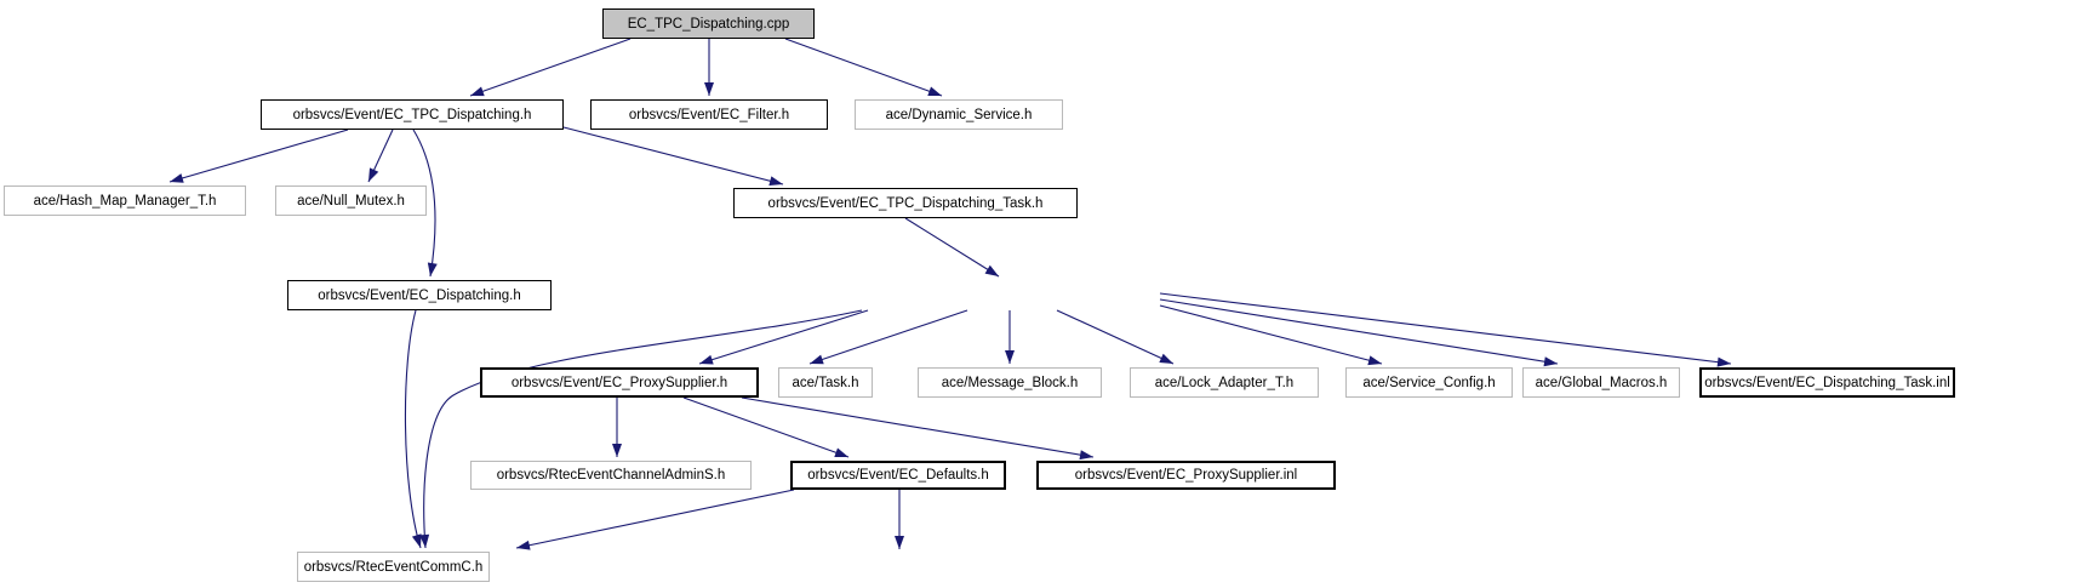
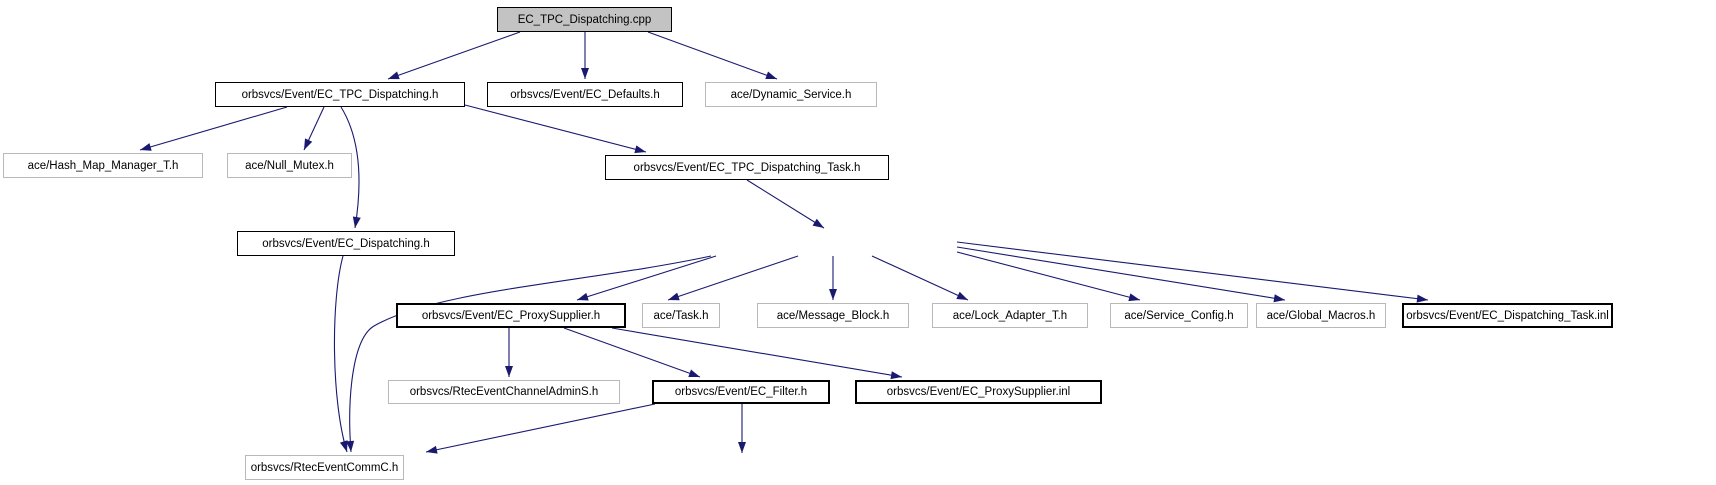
  EC_TPC_Dispatching.cpp
  orbsvcs/Event/EC_TPC_Dispatching.h
- orbsvcs/Event/EC_Filter.h
+ orbsvcs/Event/EC_Defaults.h
  ace/Dynamic_Service.h
  ace/Hash_Map_Manager_T.h
  ace/Null_Mutex.h
  orbsvcs/Event/EC_TPC_Dispatching_Task.h
  orbsvcs/Event/EC_Dispatching.h
  orbsvcs/Event/EC_ProxySupplier.h
  ace/Task.h
  ace/Message_Block.h
  ace/Lock_Adapter_T.h
  ace/Service_Config.h
  ace/Global_Macros.h
  orbsvcs/Event/EC_Dispatching_Task.inl
  orbsvcs/RtecEventChannelAdminS.h
- orbsvcs/Event/EC_Defaults.h
+ orbsvcs/Event/EC_Filter.h
  orbsvcs/Event/EC_ProxySupplier.inl
  orbsvcs/RtecEventCommC.h
